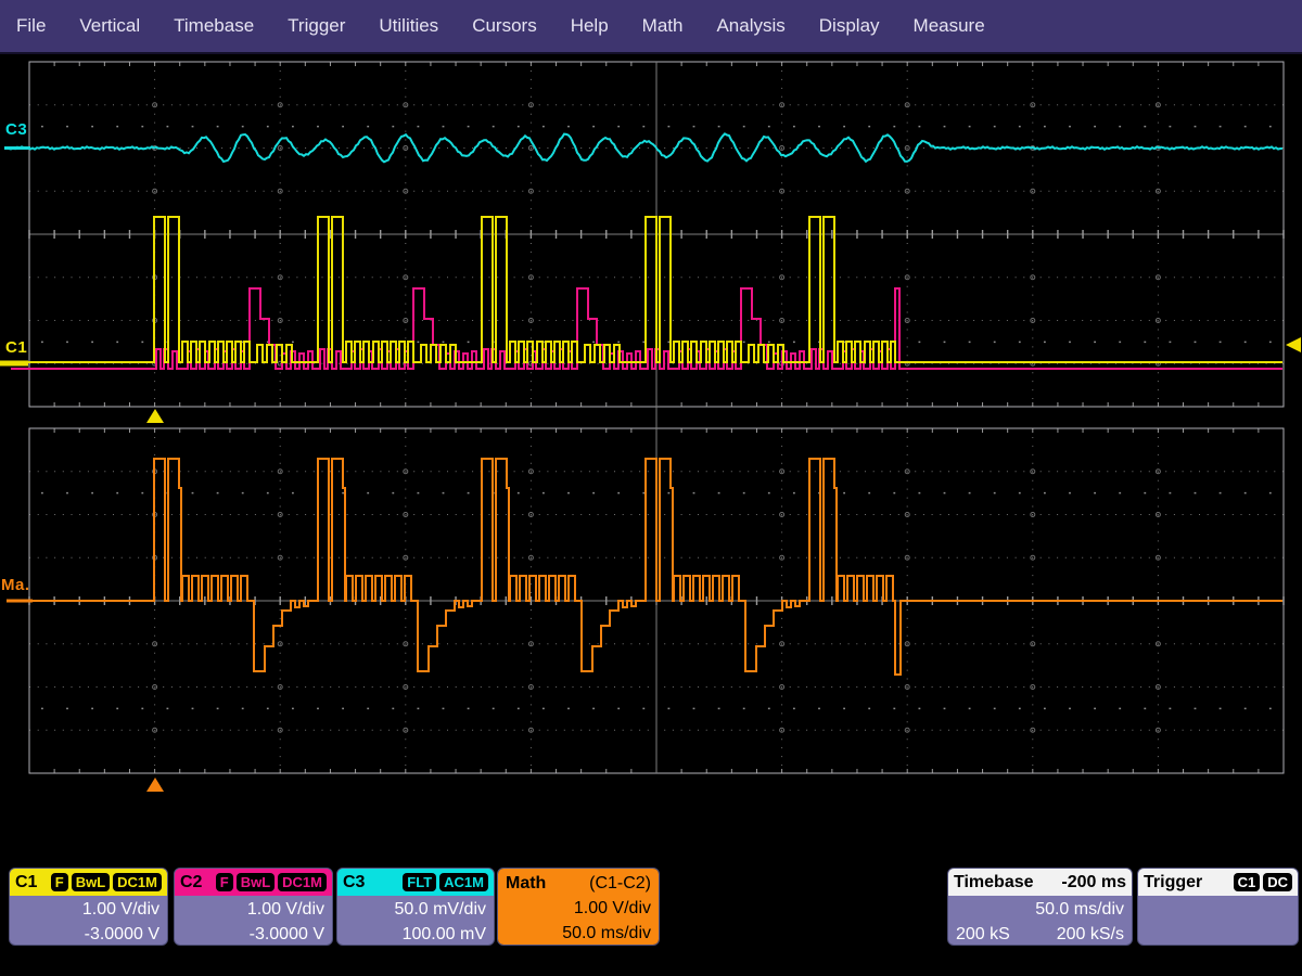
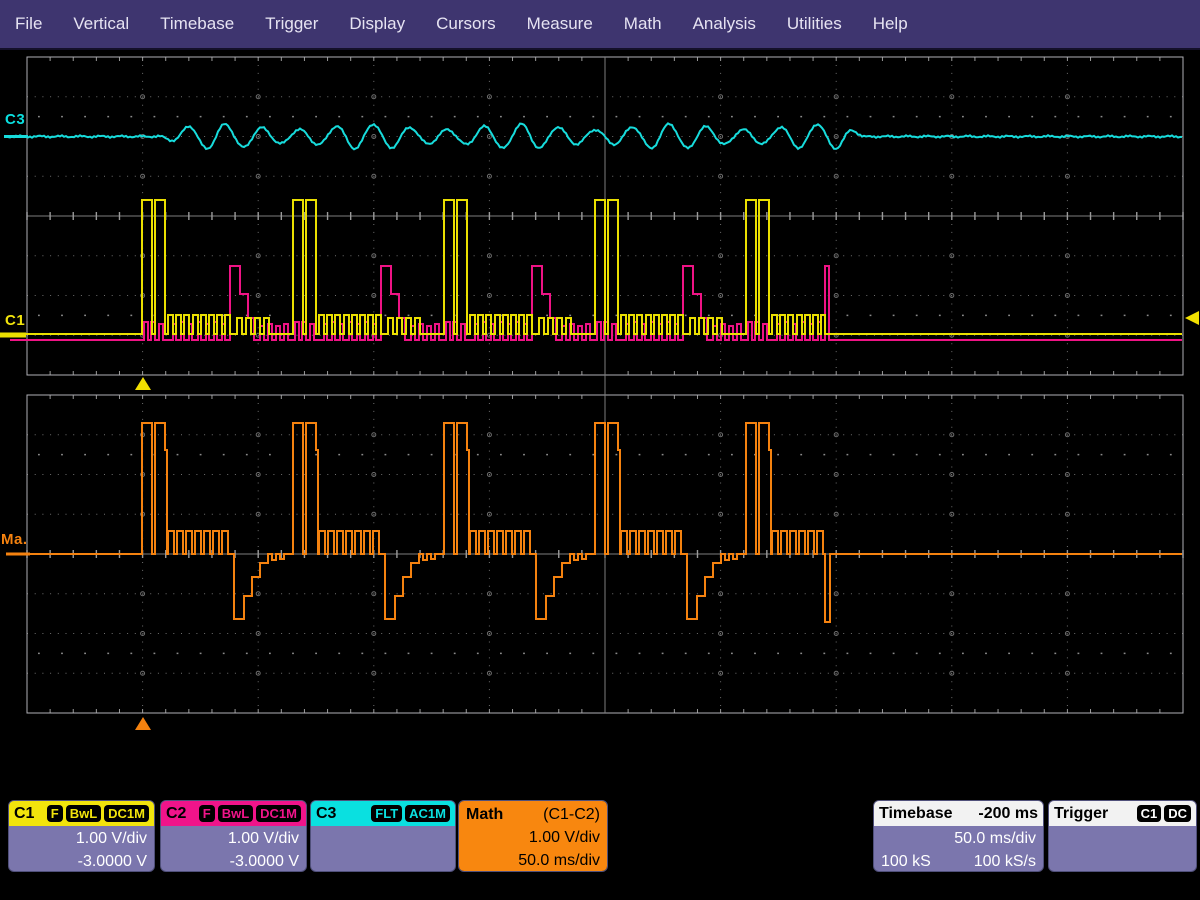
  File
  Vertical
  Timebase
  Trigger
- Utilities
+ Display
  Cursors
- Help
+ Measure
  Math
  Analysis
- Display
+ Utilities
- Measure
+ Help
  C3
  C1
  Ma.
  C1
  F
  BwL
  DC1M
  1.00 V/div
  -3.0000 V
  C2
  F
  BwL
  DC1M
  1.00 V/div
  -3.0000 V
  C3
  FLT
  AC1M
- 50.0 mV/div
- 100.00 mV
  Math
  (C1-C2)
  1.00 V/div
  50.0 ms/div
  Timebase
  -200 ms
  50.0 ms/div
- 200 kS
+ 100 kS
- 200 kS/s
+ 100 kS/s
  Trigger
  C1
  DC
